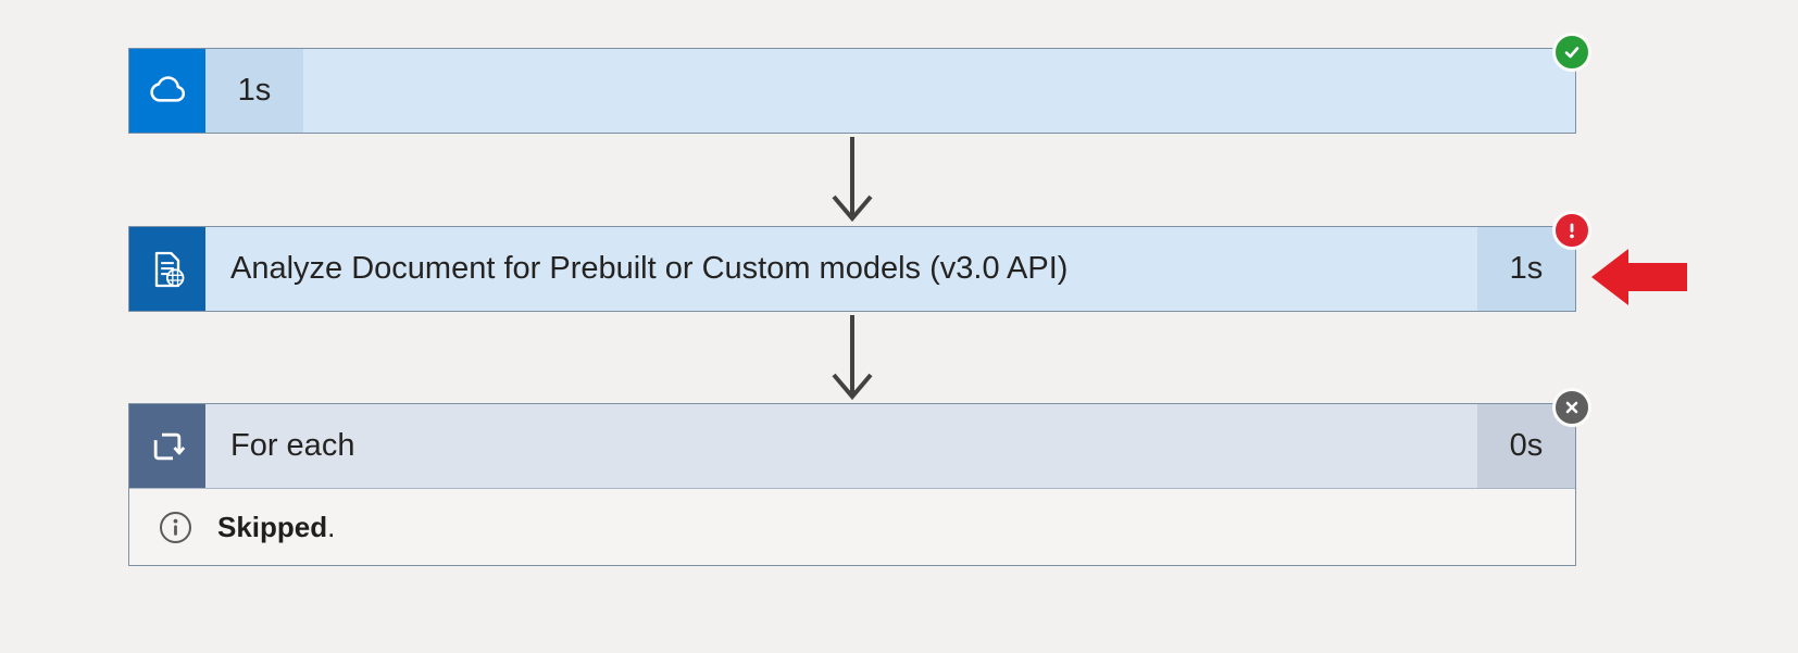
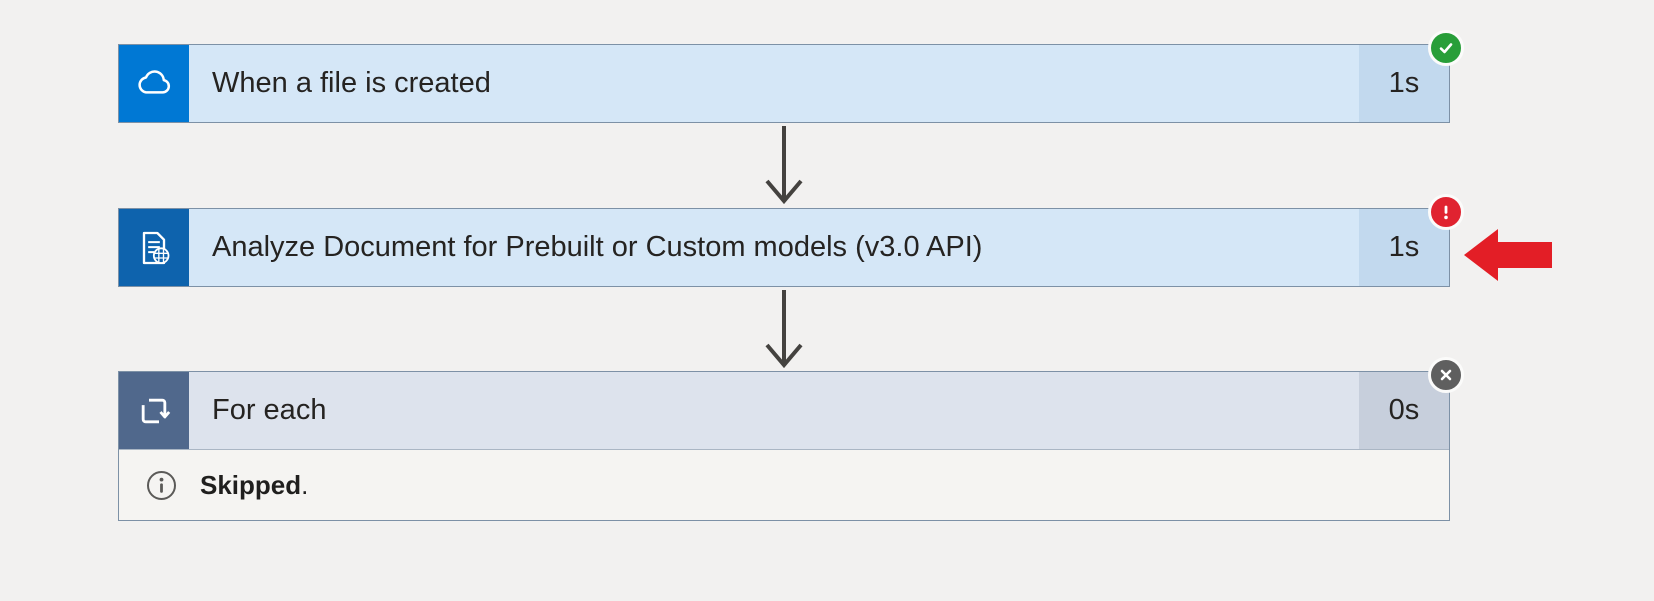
+ When a file is created
  1s
  Analyze Document for Prebuilt or Custom models (v3.0 API)
  1s
  For each
  0s
  Skipped.
